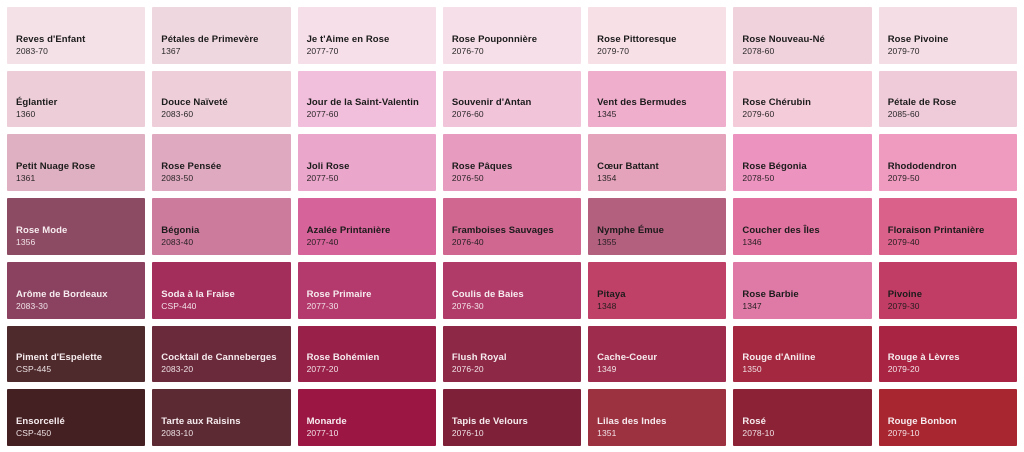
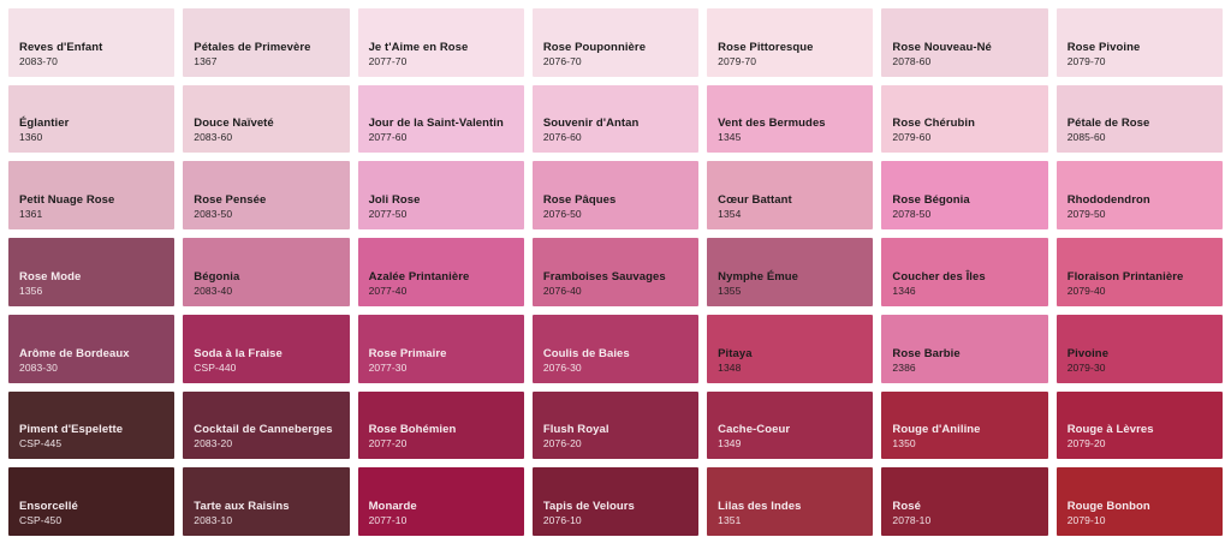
  Reves d'Enfant
  2083-70
  Pétales de Primevère
  1367
  Je t'Aime en Rose
  2077-70
  Rose Pouponnière
  2076-70
  Rose Pittoresque
  2079-70
  Rose Nouveau-Né
  2078-60
  Rose Pivoine
  2079-70
  Églantier
  1360
  Douce Naïveté
  2083-60
  Jour de la Saint-Valentin
  2077-60
  Souvenir d'Antan
  2076-60
  Vent des Bermudes
  1345
  Rose Chérubin
  2079-60
  Pétale de Rose
  2085-60
  Petit Nuage Rose
  1361
  Rose Pensée
  2083-50
  Joli Rose
  2077-50
  Rose Pâques
  2076-50
  Cœur Battant
  1354
  Rose Bégonia
  2078-50
  Rhododendron
  2079-50
  Rose Mode
  1356
  Bégonia
  2083-40
  Azalée Printanière
  2077-40
  Framboises Sauvages
  2076-40
  Nymphe Émue
  1355
  Coucher des Îles
  1346
  Floraison Printanière
  2079-40
  Arôme de Bordeaux
  2083-30
  Soda à la Fraise
  CSP-440
  Rose Primaire
  2077-30
  Coulis de Baies
  2076-30
  Pitaya
  1348
  Rose Barbie
- 1347
+ 2386
  Pivoine
  2079-30
  Piment d'Espelette
  CSP-445
  Cocktail de Canneberges
  2083-20
  Rose Bohémien
  2077-20
  Flush Royal
  2076-20
  Cache-Coeur
  1349
  Rouge d'Aniline
  1350
  Rouge à Lèvres
  2079-20
  Ensorcellé
  CSP-450
  Tarte aux Raisins
  2083-10
  Monarde
  2077-10
  Tapis de Velours
  2076-10
  Lilas des Indes
  1351
  Rosé
  2078-10
  Rouge Bonbon
  2079-10
